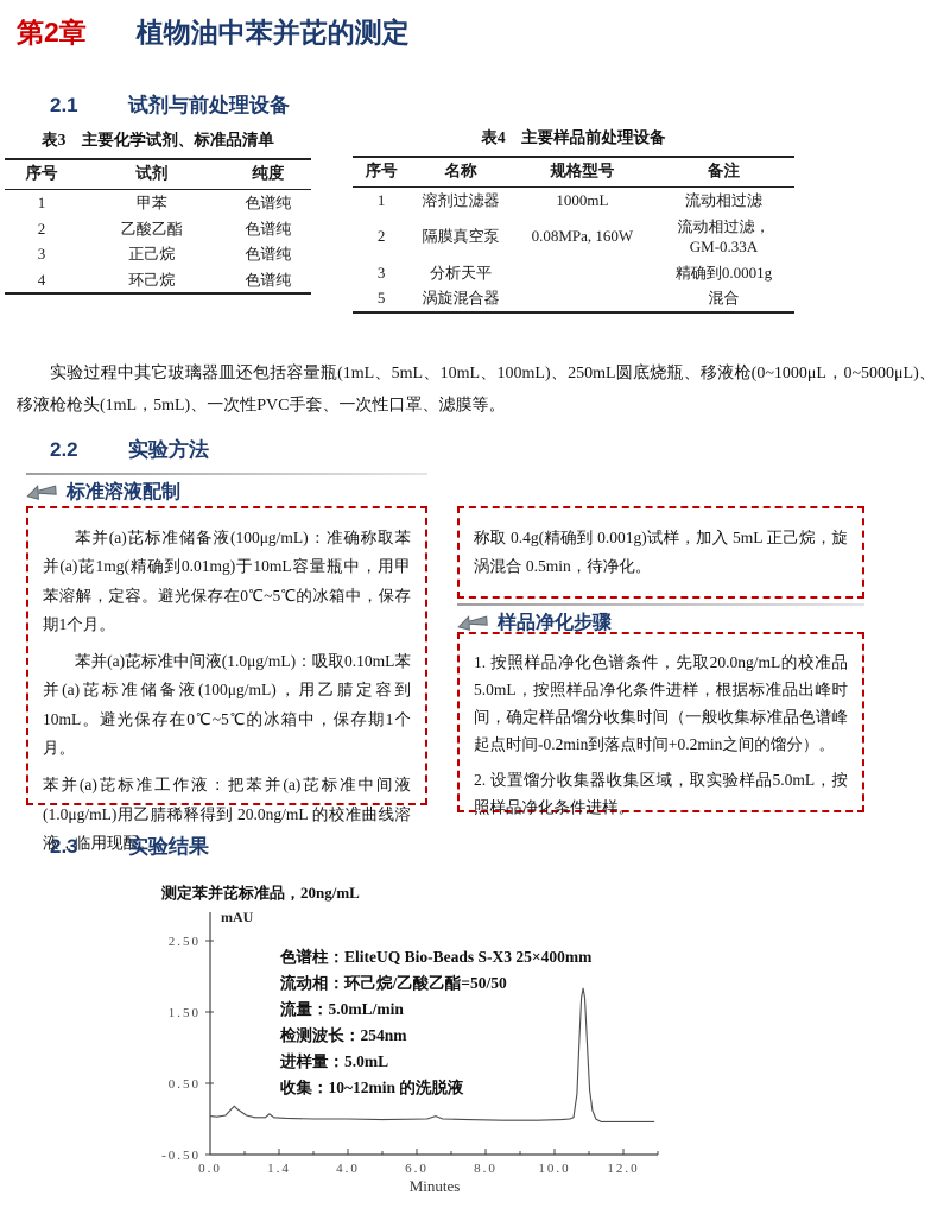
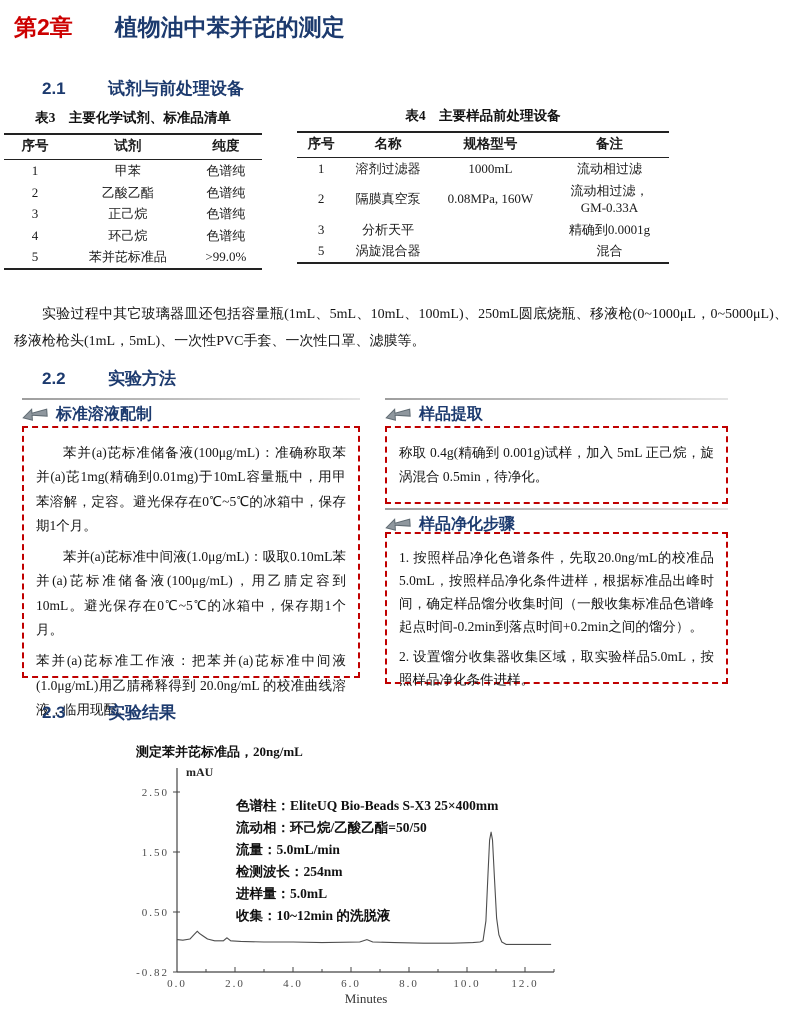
  第2章 植物油中苯并芘的测定
  2.1 试剂与前处理设备
  表3 主要化学试剂、标准品清单
  序号	试剂	纯度
  1	甲苯	色谱纯
  2	乙酸乙酯	色谱纯
  3	正己烷	色谱纯
  4	环己烷	色谱纯
+ 5	苯并芘标准品	>99.0%
  表4 主要样品前处理设备
  序号	名称	规格型号	备注
  1	溶剂过滤器	1000mL	流动相过滤
  2	隔膜真空泵	0.08MPa, 160W	流动相过滤， GM-0.33A
  3	分析天平		精确到0.0001g
  5	涡旋混合器		混合
  实验过程中其它玻璃器皿还包括容量瓶(1mL、5mL、10mL、100mL)、250mL圆底烧瓶、移液枪(0~1000μL，0~5000μL)、移液枪枪头(1mL，5mL)、一次性PVC手套、一次性口罩、滤膜等。
  2.2 实验方法
  标准溶液配制
  苯并(a)芘标准储备液(100μg/mL)：准确称取苯并(a)芘1mg(精确到0.01mg)于10mL容量瓶中，用甲苯溶解，定容。避光保存在0℃~5℃的冰箱中，保存期1个月。
  苯并(a)芘标准中间液(1.0μg/mL)：吸取0.10mL苯并(a)芘标准储备液(100μg/mL)，用乙腈定容到10mL。避光保存在0℃~5℃的冰箱中，保存期1个月。
  苯并(a)芘标准工作液：把苯并(a)芘标准中间液(1.0μg/mL)用乙腈稀释得到 20.0ng/mL 的校准曲线溶液，临用现配。
+ 样品提取
  称取 0.4g(精确到 0.001g)试样，加入 5mL 正己烷，旋涡混合 0.5min，待净化。
  样品净化步骤
  1. 按照样品净化色谱条件，先取20.0ng/mL的校准品5.0mL，按照样品净化条件进样，根据标准品出峰时间，确定样品馏分收集时间（一般收集标准品色谱峰起点时间-0.2min到落点时间+0.2min之间的馏分）。
  2. 设置馏分收集器收集区域，取实验样品5.0mL，按照样品净化条件进样。
  2.3 实验结果
  测定苯并芘标准品，20ng/mL
  mAU
  Minutes
  0.0
- 1.4
+ 2.0
  4.0
  6.0
  8.0
  10.0
  12.0
  2.50
  1.50
  0.50
- -0.50
+ -0.82
  色谱柱：EliteUQ Bio-Beads S-X3 25×400mm
  流动相：环己烷/乙酸乙酯=50/50
  流量：5.0mL/min
  检测波长：254nm
  进样量：5.0mL
  收集：10~12min 的洗脱液
